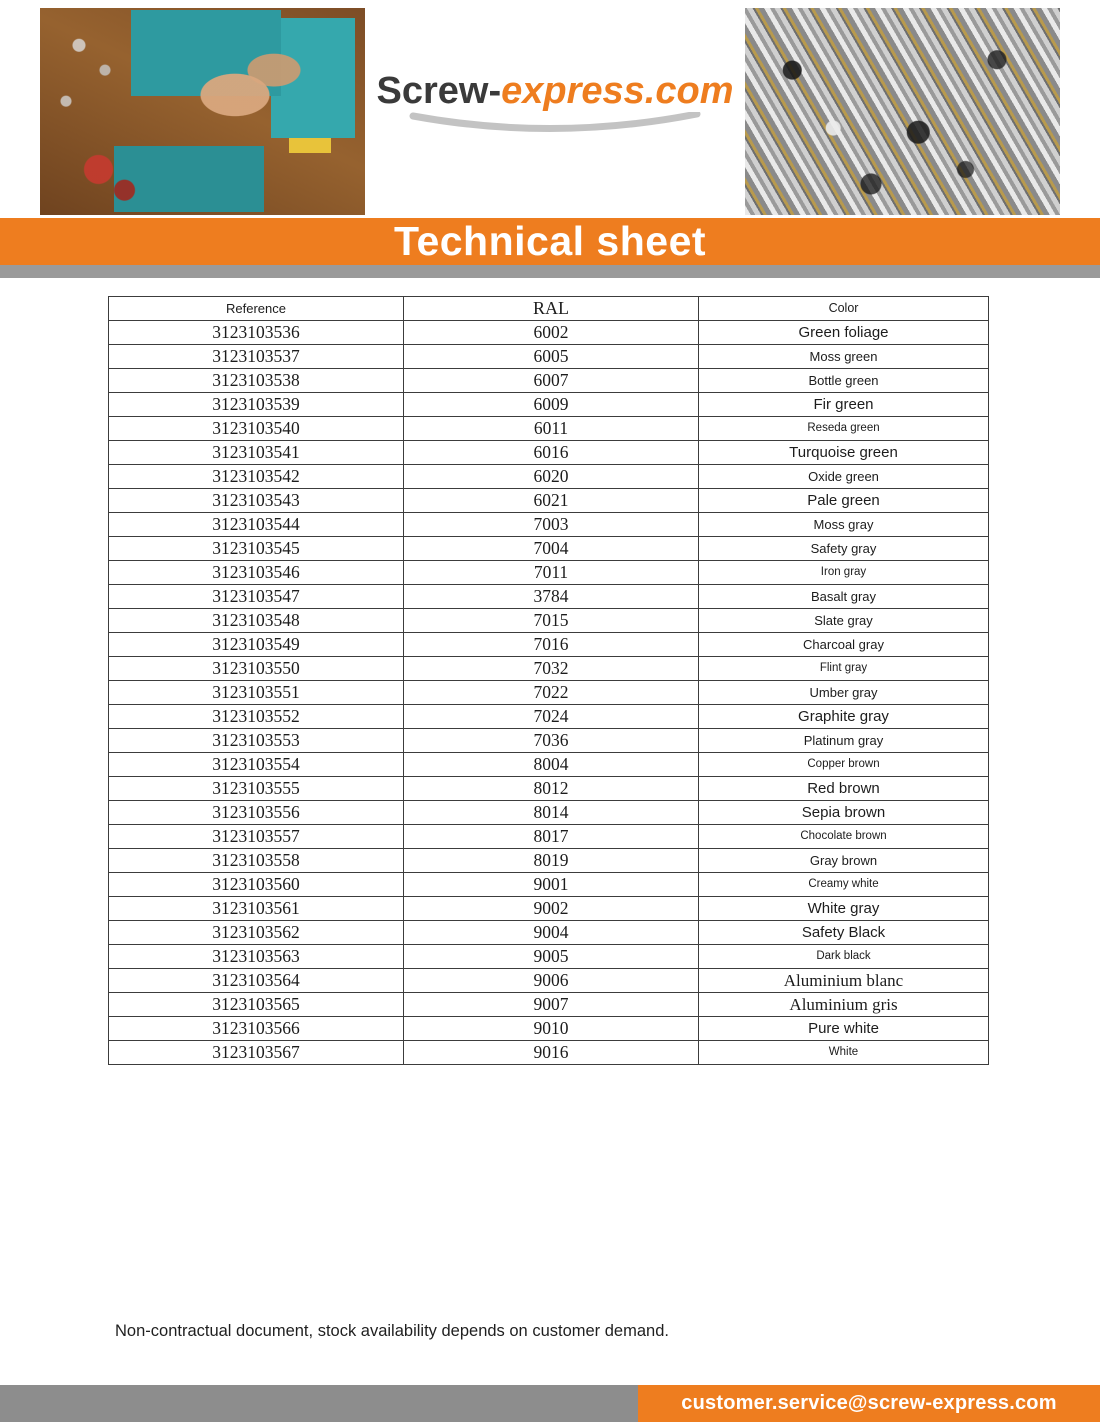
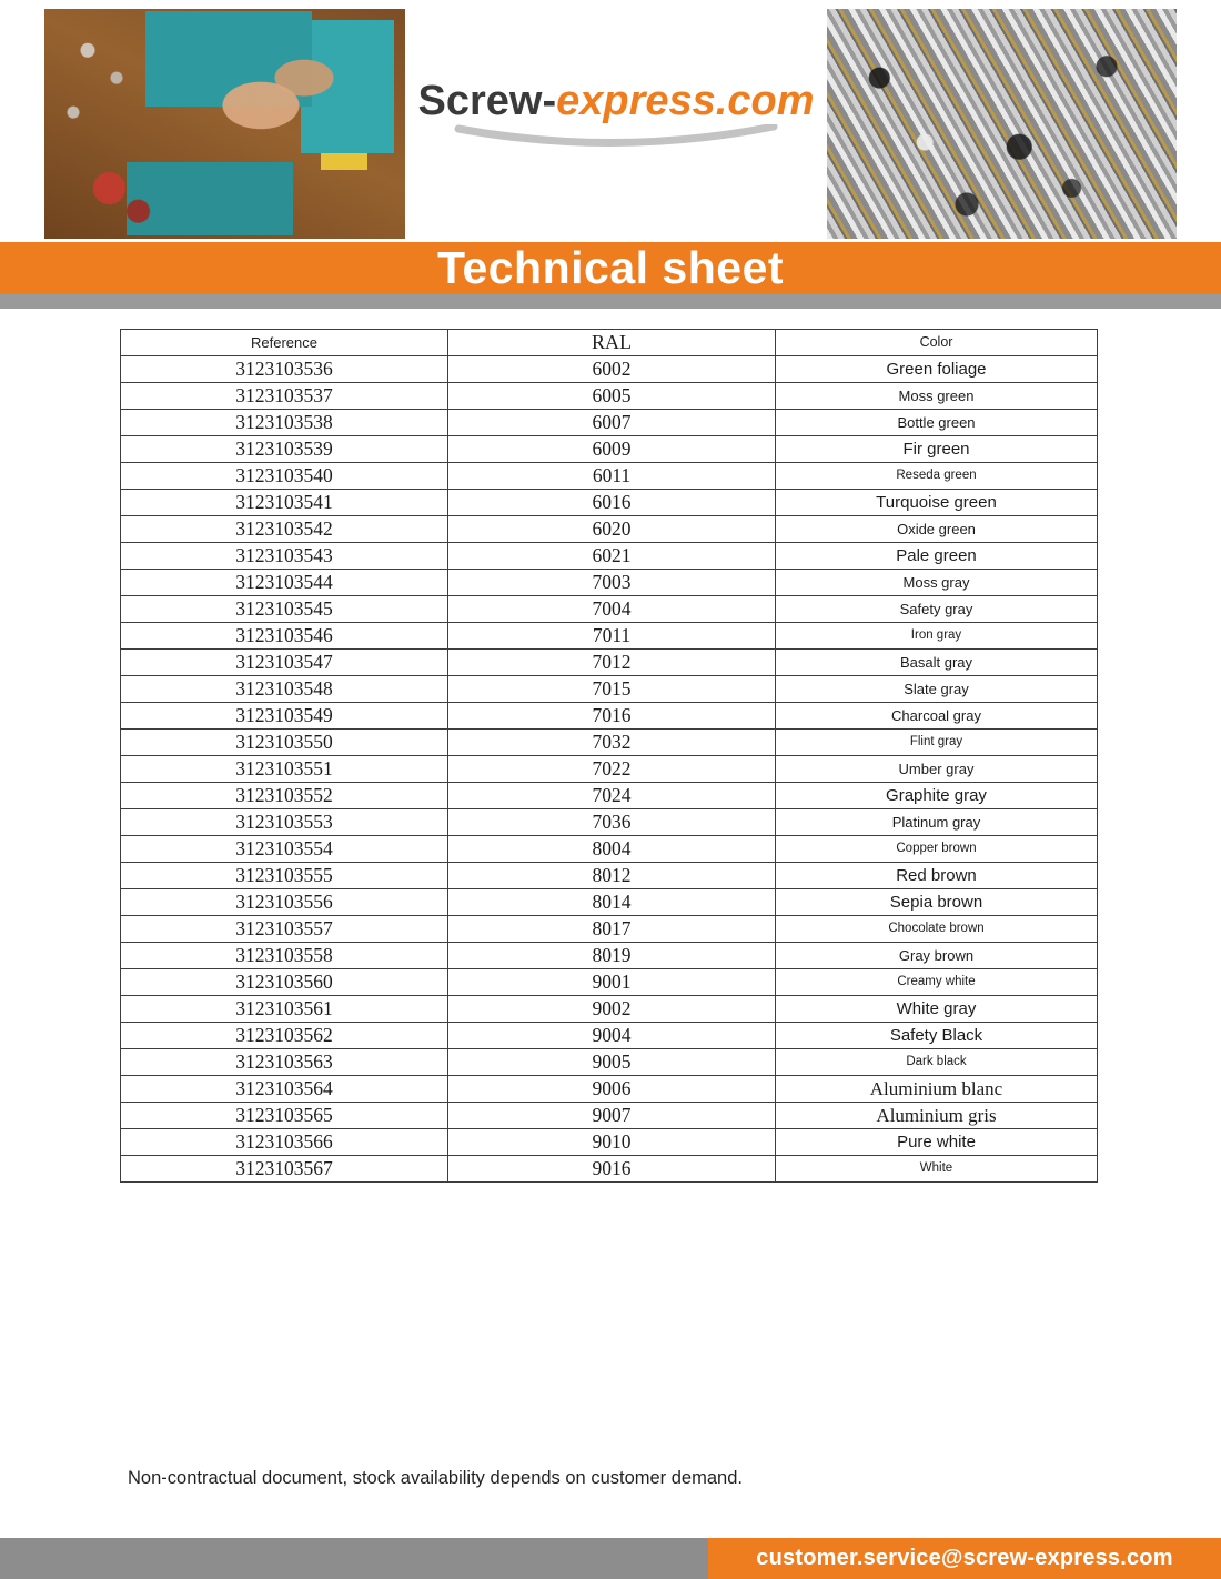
  Screw-express.com
  Technical sheet
  Reference	RAL	Color
  3123103536	6002	Green foliage
  3123103537	6005	Moss green
  3123103538	6007	Bottle green
  3123103539	6009	Fir green
  3123103540	6011	Reseda green
  3123103541	6016	Turquoise green
  3123103542	6020	Oxide green
  3123103543	6021	Pale green
  3123103544	7003	Moss gray
  3123103545	7004	Safety gray
  3123103546	7011	Iron gray
- 3123103547	3784	Basalt gray
+ 3123103547	7012	Basalt gray
  3123103548	7015	Slate gray
  3123103549	7016	Charcoal gray
  3123103550	7032	Flint gray
  3123103551	7022	Umber gray
  3123103552	7024	Graphite gray
  3123103553	7036	Platinum gray
  3123103554	8004	Copper brown
  3123103555	8012	Red brown
  3123103556	8014	Sepia brown
  3123103557	8017	Chocolate brown
  3123103558	8019	Gray brown
  3123103560	9001	Creamy white
  3123103561	9002	White gray
  3123103562	9004	Safety Black
  3123103563	9005	Dark black
  3123103564	9006	Aluminium blanc
  3123103565	9007	Aluminium gris
  3123103566	9010	Pure white
  3123103567	9016	White
  Non-contractual document, stock availability depends on customer demand.
  customer.service@screw-express.com
